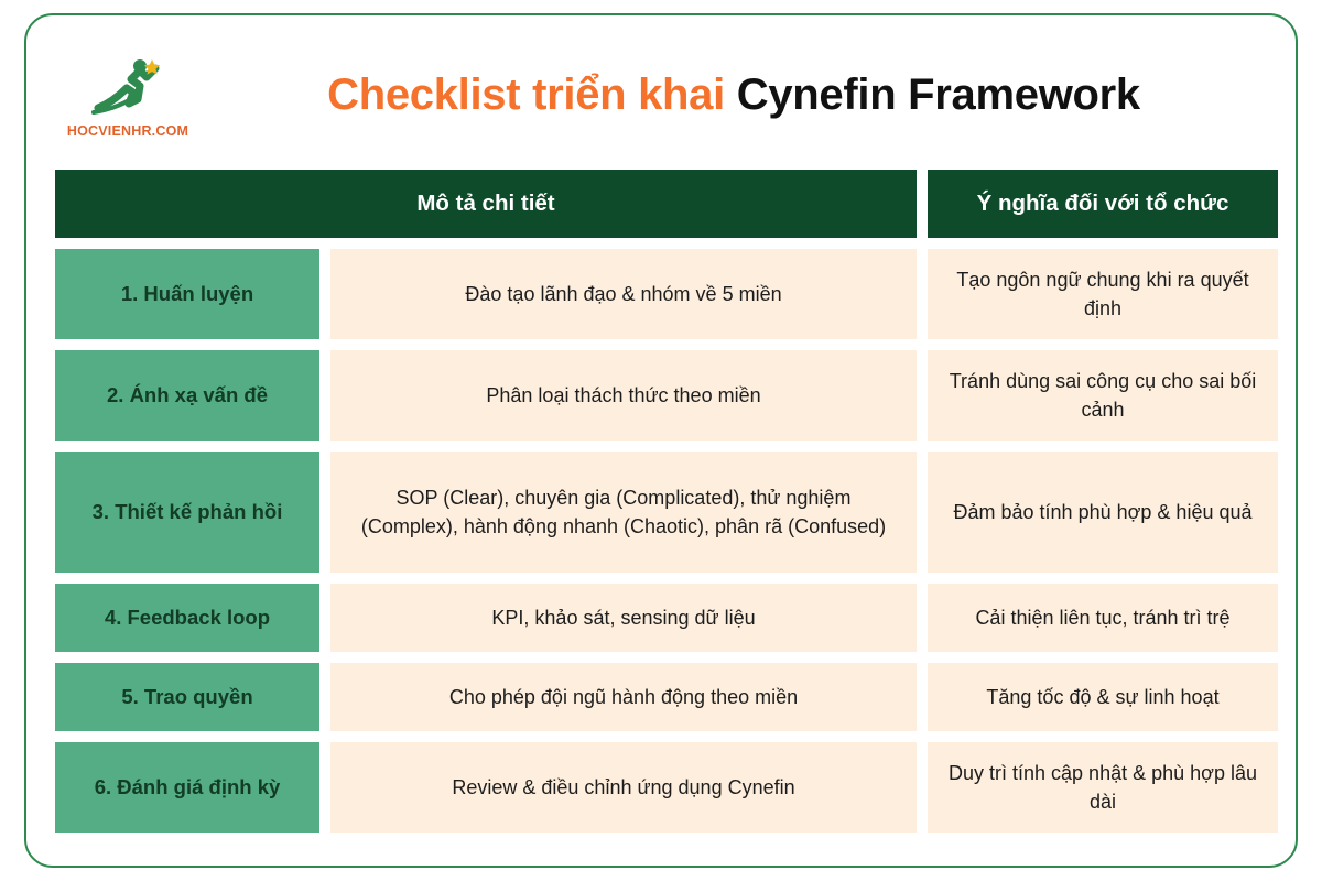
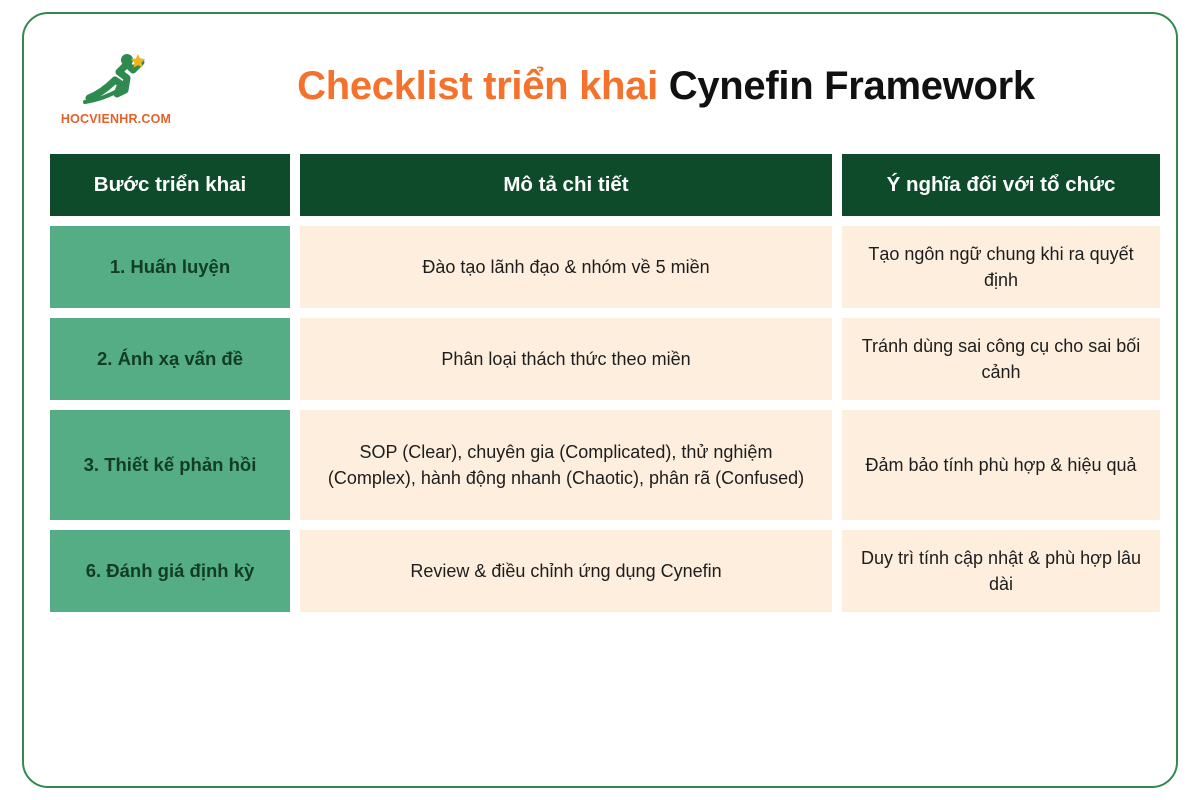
  HOCVIENHR.COM
  Checklist triển khai Cynefin Framework
+ Bước triển khai
  Mô tả chi tiết
  Ý nghĩa đối với tổ chức
  1. Huấn luyện
  Đào tạo lãnh đạo & nhóm về 5 miền
  Tạo ngôn ngữ chung khi ra quyết định
  2. Ánh xạ vấn đề
  Phân loại thách thức theo miền
  Tránh dùng sai công cụ cho sai bối cảnh
  3. Thiết kế phản hồi
  SOP (Clear), chuyên gia (Complicated), thử nghiệm (Complex), hành động nhanh (Chaotic), phân rã (Confused)
  Đảm bảo tính phù hợp & hiệu quả
- 4. Feedback loop
- KPI, khảo sát, sensing dữ liệu
- Cải thiện liên tục, tránh trì trệ
- 5. Trao quyền
- Cho phép đội ngũ hành động theo miền
- Tăng tốc độ & sự linh hoạt
  6. Đánh giá định kỳ
  Review & điều chỉnh ứng dụng Cynefin
  Duy trì tính cập nhật & phù hợp lâu dài
